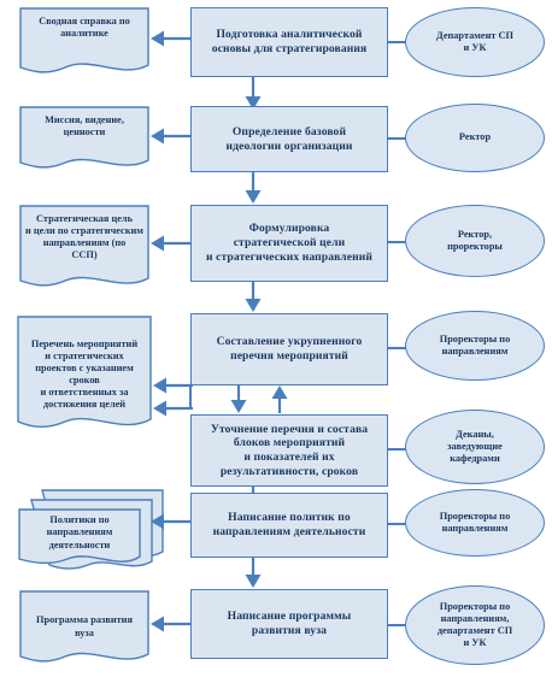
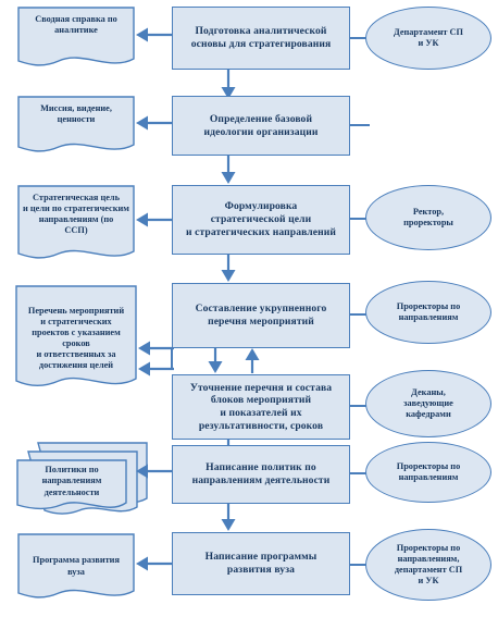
  Сводная справка по
  аналитике
  Подготовка аналитической
  основы для стратегирования
  Департамент СП
  и УК
  Миссия, видение,
  ценности
  Определение базовой
  идеологии организации
- Ректор
  Стратегическая цель
  и цели по стратегическим
  направлениям (по
  ССП)
  Формулировка
  стратегической цели
  и стратегических направлений
  Ректор,
  проректоры
  Перечень мероприятий
  и стратегических
  проектов с указанием
  сроков
  и ответственных за
  достижения целей
  Составление укрупненного
  перечня мероприятий
  Проректоры по
  направлениям
  Уточнение перечня и состава
  блоков мероприятий
  и показателей их
  результативности, сроков
  Деканы,
  заведующие
  кафедрами
  Политики по
  направлениям
  деятельности
  Написание политик по
  направлениям деятельности
  Проректоры по
  направлениям
  Программа развития
  вуза
  Написание программы
  развития вуза
  Проректоры по
  направлениям,
  департамент СП
  и УК
